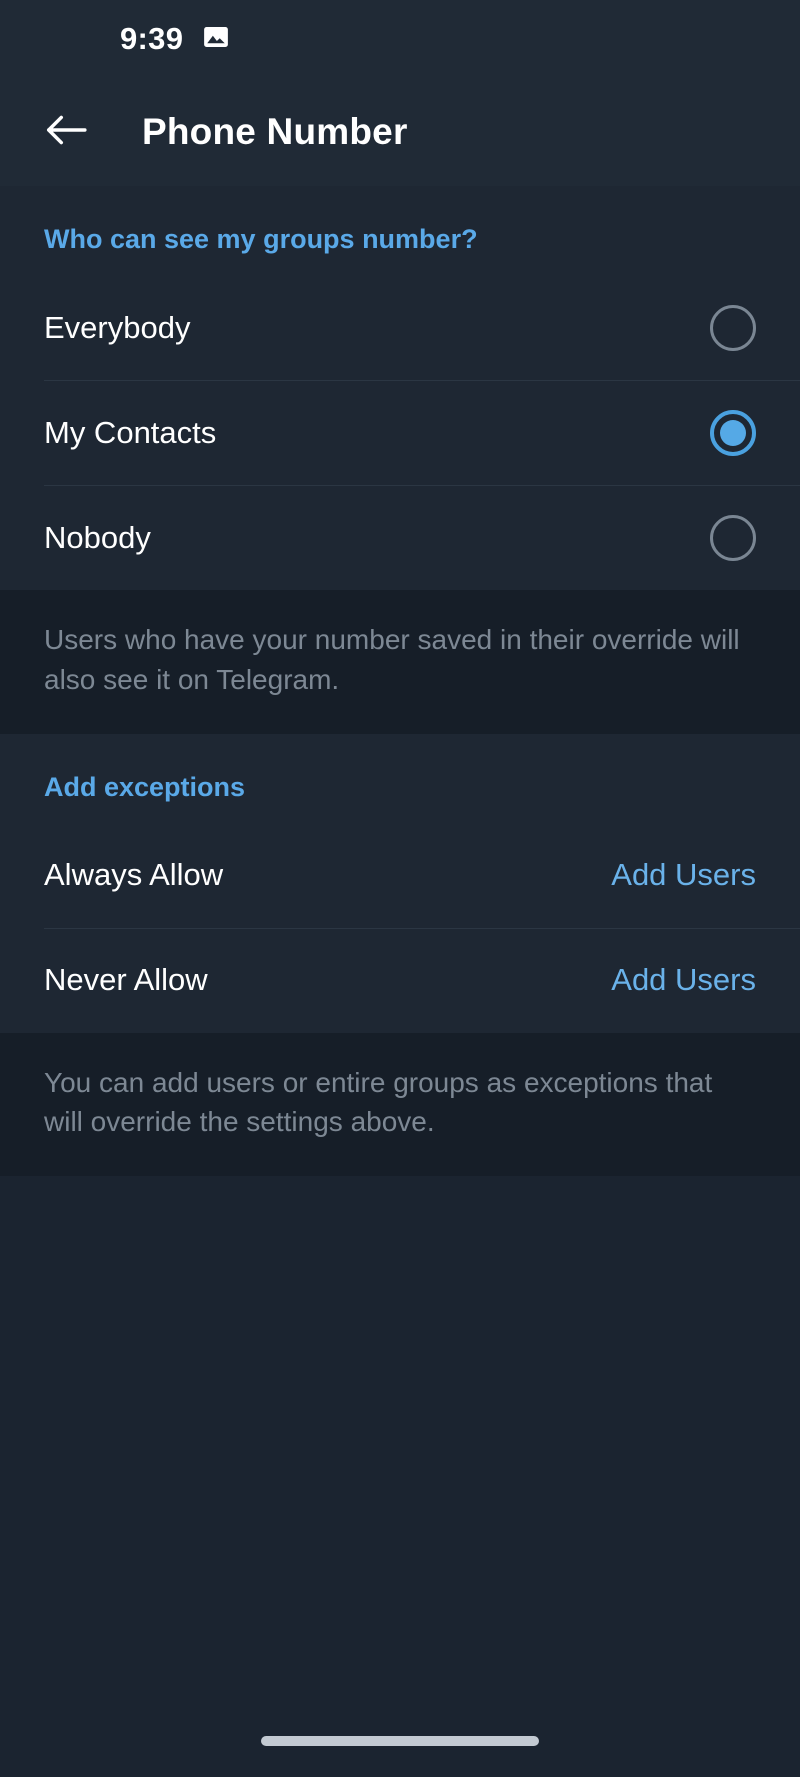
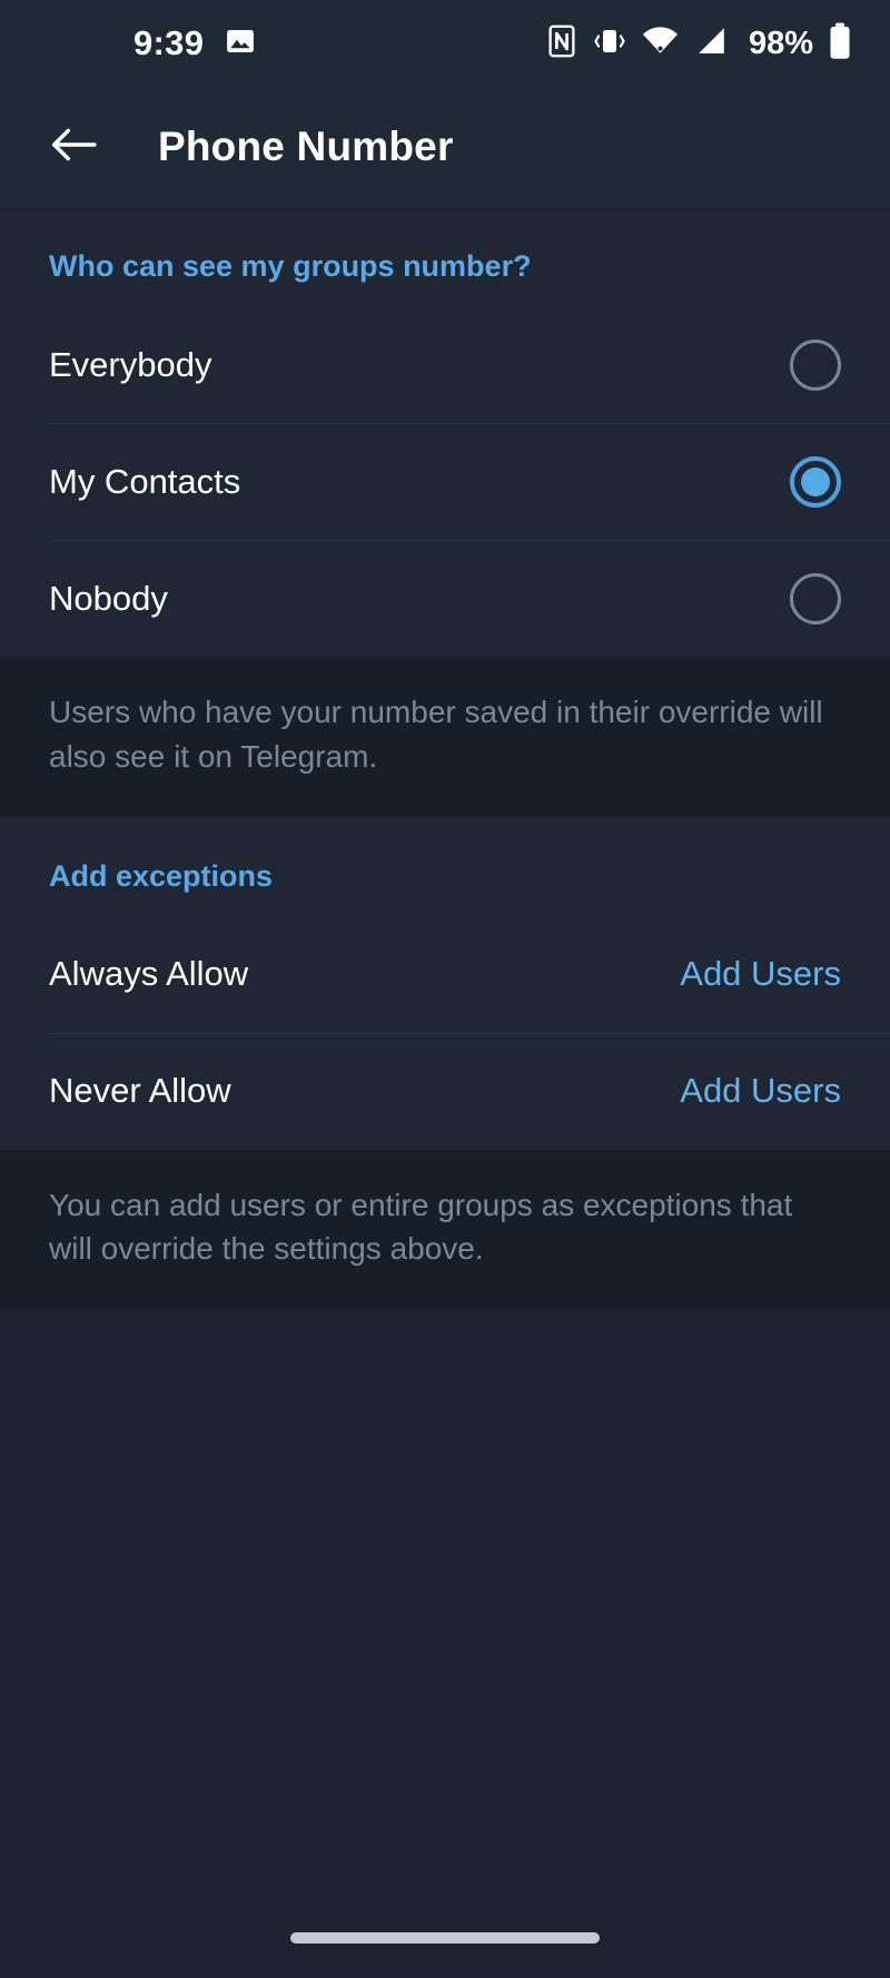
  9:39
+ 98%
  Phone Number
  Who can see my groups number?
  Everybody
  My Contacts
  Nobody
  Users who have your number saved in their override will also see it on Telegram.
  Add exceptions
  Always Allow
  Add Users
  Never Allow
  Add Users
  You can add users or entire groups as exceptions that will override the settings above.
